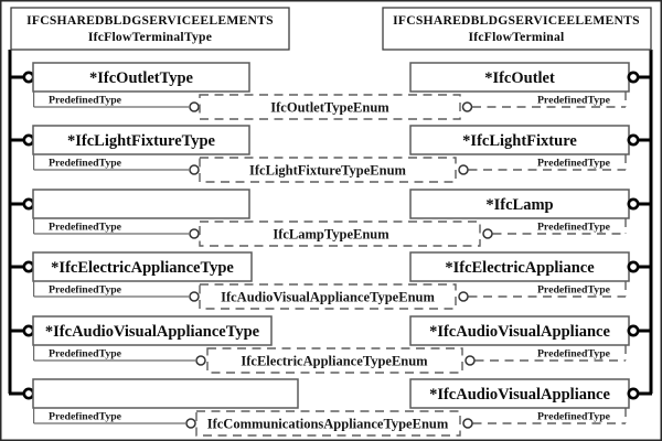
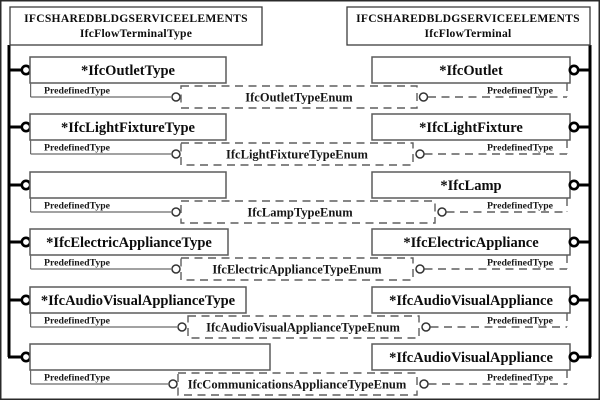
  IFCSHAREDBLDGSERVICEELEMENTS
  IfcFlowTerminalType
  IFCSHAREDBLDGSERVICEELEMENTS
  IfcFlowTerminal
  *IfcOutletType
  PredefinedType
  IfcOutletTypeEnum
  PredefinedType
  *IfcOutlet
  *IfcLightFixtureType
  PredefinedType
  IfcLightFixtureTypeEnum
  PredefinedType
  *IfcLightFixture
  PredefinedType
  IfcLampTypeEnum
  PredefinedType
  *IfcLamp
  *IfcElectricApplianceType
  PredefinedType
- IfcAudioVisualApplianceTypeEnum
+ IfcElectricApplianceTypeEnum
  PredefinedType
  *IfcElectricAppliance
  *IfcAudioVisualApplianceType
  PredefinedType
- IfcElectricApplianceTypeEnum
+ IfcAudioVisualApplianceTypeEnum
  PredefinedType
  *IfcAudioVisualAppliance
  PredefinedType
  IfcCommunicationsApplianceTypeEnum
  PredefinedType
  *IfcAudioVisualAppliance
